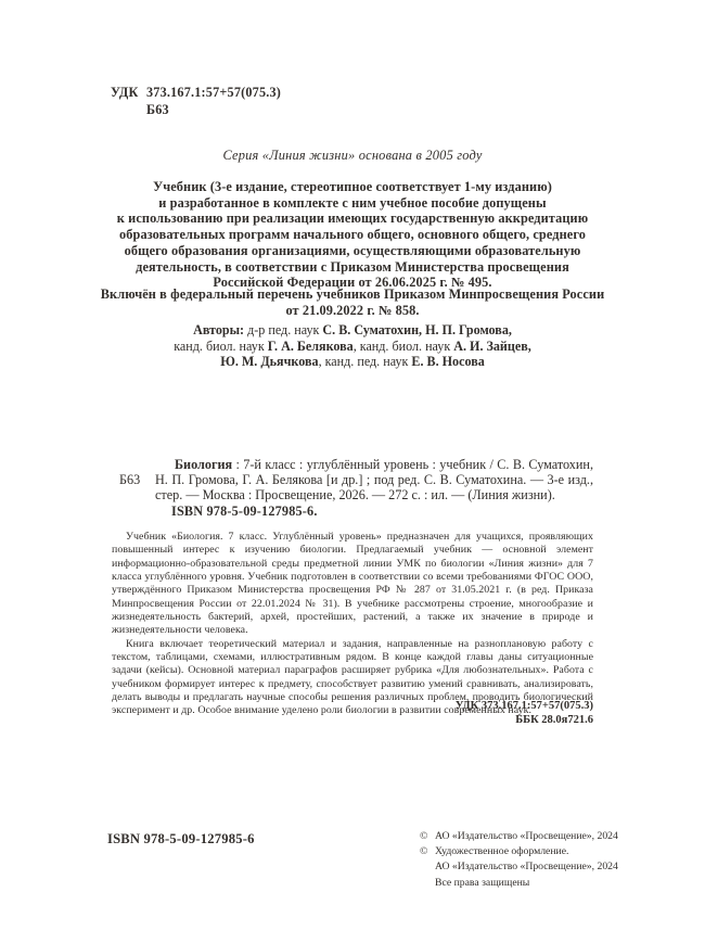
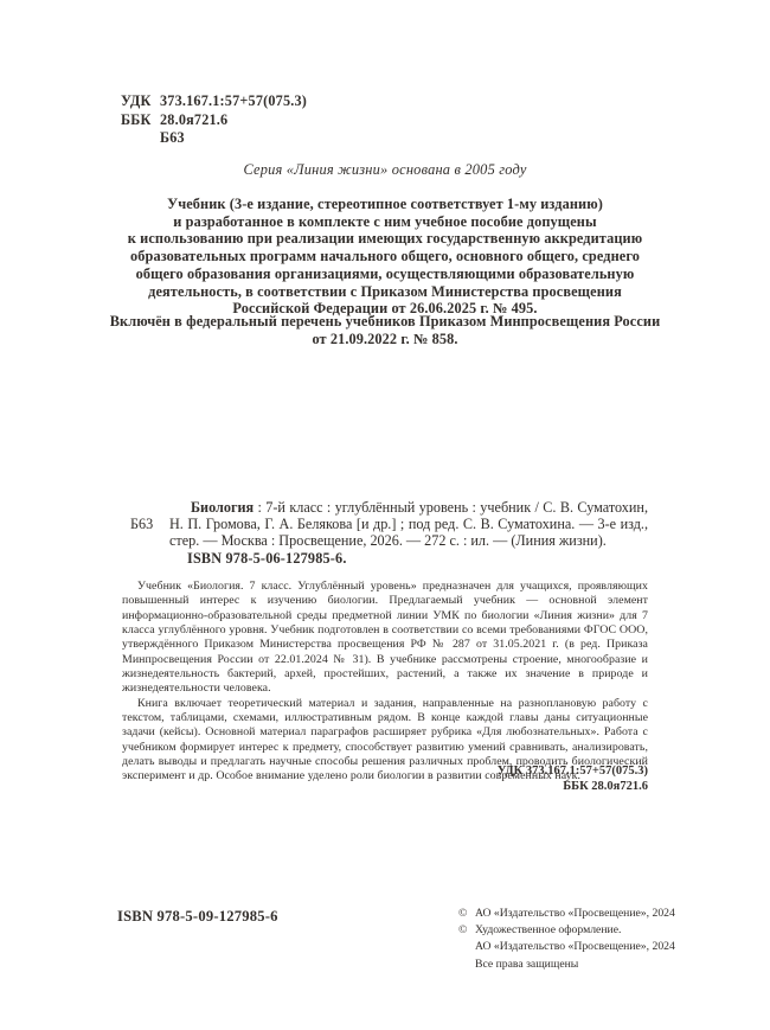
  УДК
  373.167.1:57+57(075.3)
+ ББК
+ 28.0я721.6
  Б63
  Серия «Линия жизни» основана в 2005 году
  Учебник (3-е издание, стереотипное соответствует 1-му изданию)
  и разработанное в комплекте с ним учебное пособие допущены
  к использованию при реализации имеющих государственную аккредитацию
  образовательных программ начального общего, основного общего, среднего
  общего образования организациями, осуществляющими образовательную
  деятельность, в соответствии с Приказом Министерства просвещения
  Российской Федерации от 26.06.2025 г. № 495.
  Включён в федеральный перечень учебников Приказом Минпросвещения России
  от 21.09.2022 г. № 858.
- Авторы: д-р пед. наук С. В. Суматохин, Н. П. Громова,
- канд. биол. наук Г. А. Белякова, канд. биол. наук А. И. Зайцев,
- Ю. М. Дьячкова, канд. пед. наук Е. В. Носова
  Б63
  Биология : 7-й класс : углублённый уровень : учебник / С. В. Суматохин, Н. П. Громова, Г. А. Белякова [и др.] ; под ред. С. В. Суматохина. — 3-е изд., стер. — Москва : Просвещение, 2026. — 272 с. : ил. — (Линия жизни).
- ISBN 978-5-09-127985-6.
+ ISBN 978-5-06-127985-6.
  Учебник «Биология. 7 класс. Углублённый уровень» предназначен для учащихся, проявляющих повышенный интерес к изучению биологии. Предлагаемый учебник — основной элемент информационно-образовательной среды предметной линии УМК по биологии «Линия жизни» для 7 класса углублённого уровня. Учебник подготовлен в соответствии со всеми требованиями ФГОС ООО, утверждённого Приказом Министерства просвещения РФ № 287 от 31.05.2021 г. (в ред. Приказа Минпросвещения России от 22.01.2024 № 31). В учебнике рассмотрены строение, многообразие и жизнедеятельность бактерий, архей, простейших, растений, а также их значение в природе и жизнедеятельности человека.
  Книга включает теоретический материал и задания, направленные на разноплановую работу с текстом, таблицами, схемами, иллюстративным рядом. В конце каждой главы даны ситуационные задачи (кейсы). Основной материал параграфов расширяет рубрика «Для любознательных». Работа с учебником формирует интерес к предмету, способствует развитию умений сравнивать, анализировать, делать выводы и предлагать научные способы решения различных проблем, проводить биологический эксперимент и др. Особое внимание уделено роли биологии в развитии современных наук.
  УДК 373.167.1:57+57(075.3)
  ББК 28.0я721.6
  ISBN 978-5-09-127985-6
  ©
  АО «Издательство «Просвещение», 2024
  ©
  Художественное оформление.
  АО «Издательство «Просвещение», 2024
  Все права защищены
